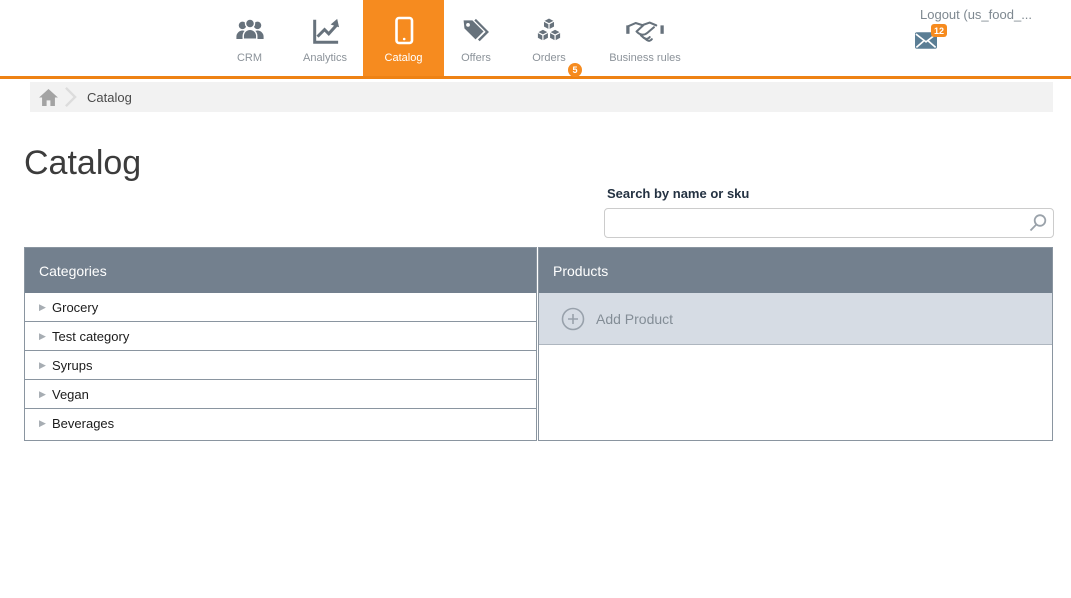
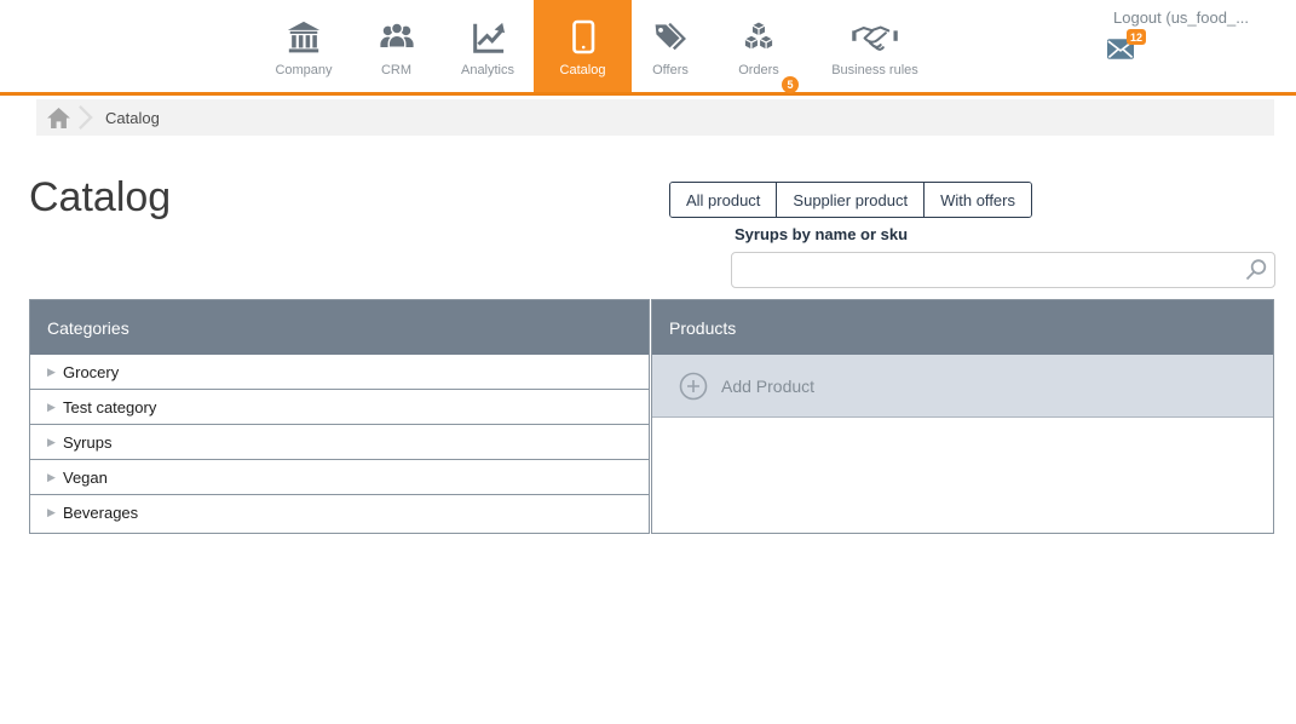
+ Company
  CRM
  Analytics
  Catalog
  Offers
  Orders
  5
  Business rules
  Logout (us_food_...
  12
  Catalog
  Catalog
+ All product
+ Supplier product
+ With offers
- Search by name or sku
+ Syrups by name or sku
  Categories
  ▶
  Grocery
  ▶
  Test category
  ▶
  Syrups
  ▶
  Vegan
  ▶
  Beverages
  Products
  Add Product
